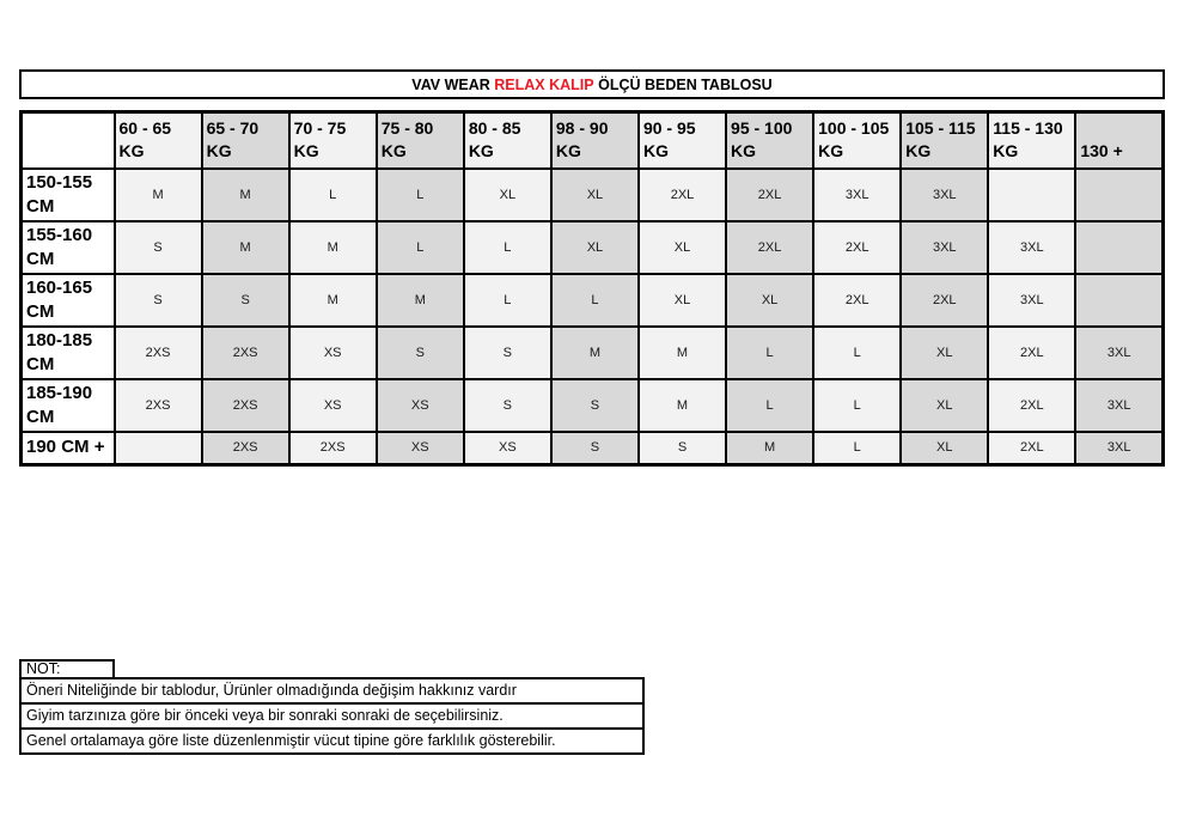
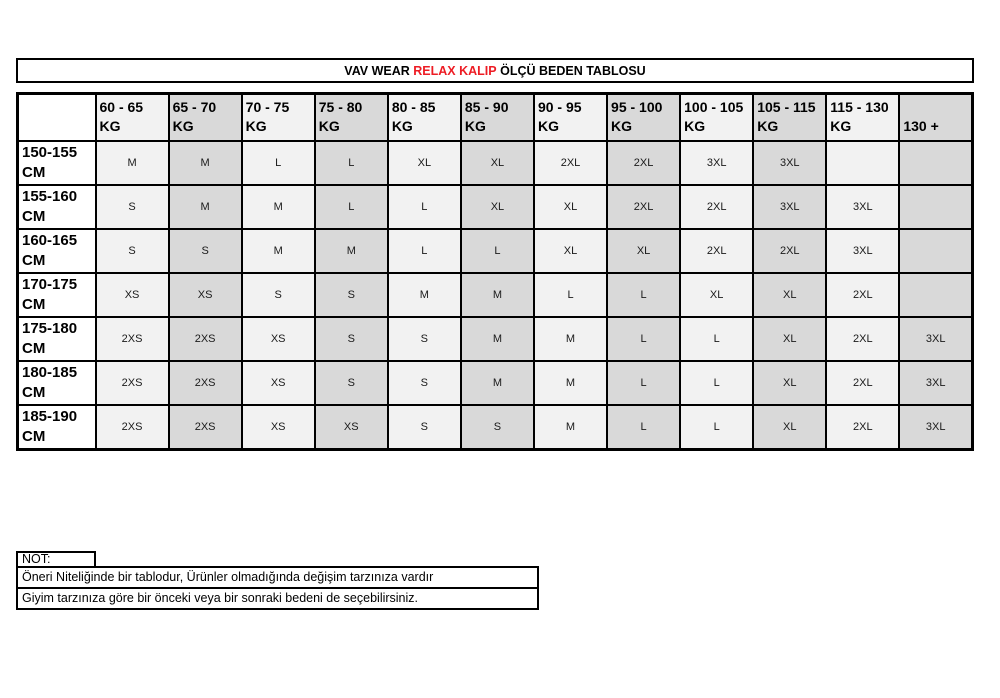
  VAV WEAR
  RELAX KALIP
  ÖLÇÜ BEDEN TABLOSU
- 	60 - 65KG	65 - 70KG	70 - 75KG	75 - 80KG	80 - 85KG	98 - 90KG	90 - 95KG	95 - 100KG	100 - 105KG	105 - 115KG	115 - 130KG	130 +
+ 	60 - 65KG	65 - 70KG	70 - 75KG	75 - 80KG	80 - 85KG	85 - 90KG	90 - 95KG	95 - 100KG	100 - 105KG	105 - 115KG	115 - 130KG	130 +
  150-155CM	M	M	L	L	XL	XL	2XL	2XL	3XL	3XL
  155-160CM	S	M	M	L	L	XL	XL	2XL	2XL	3XL	3XL
  160-165CM	S	S	M	M	L	L	XL	XL	2XL	2XL	3XL
+ 170-175CM	XS	XS	S	S	M	M	L	L	XL	XL	2XL
+ 175-180CM	2XS	2XS	XS	S	S	M	M	L	L	XL	2XL	3XL
  180-185CM	2XS	2XS	XS	S	S	M	M	L	L	XL	2XL	3XL
  185-190CM	2XS	2XS	XS	XS	S	S	M	L	L	XL	2XL	3XL
- 190 CM +		2XS	2XS	XS	XS	S	S	M	L	XL	2XL	3XL
  NOT:
- Öneri Niteliğinde bir tablodur, Ürünler olmadığında değişim hakkınız vardır
+ Öneri Niteliğinde bir tablodur, Ürünler olmadığında değişim tarzınıza vardır
- Giyim tarzınıza göre bir önceki veya bir sonraki sonraki de seçebilirsiniz.
+ Giyim tarzınıza göre bir önceki veya bir sonraki bedeni de seçebilirsiniz.
- Genel ortalamaya göre liste düzenlenmiştir vücut tipine göre farklılık gösterebilir.
